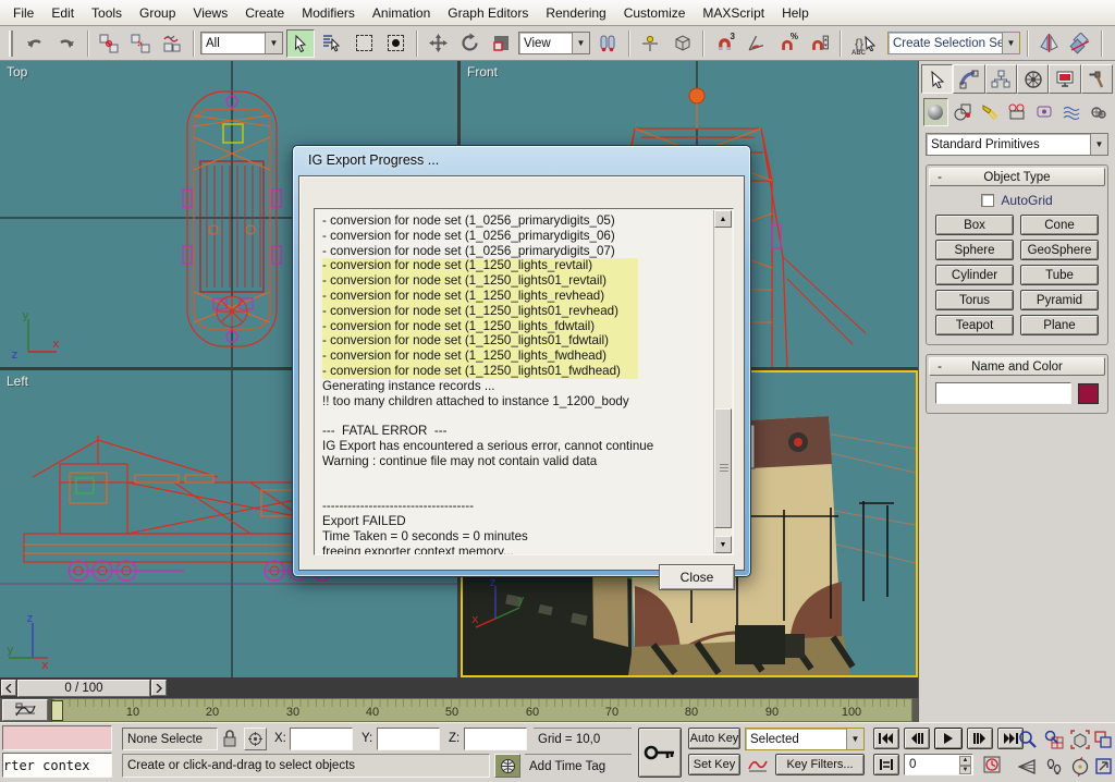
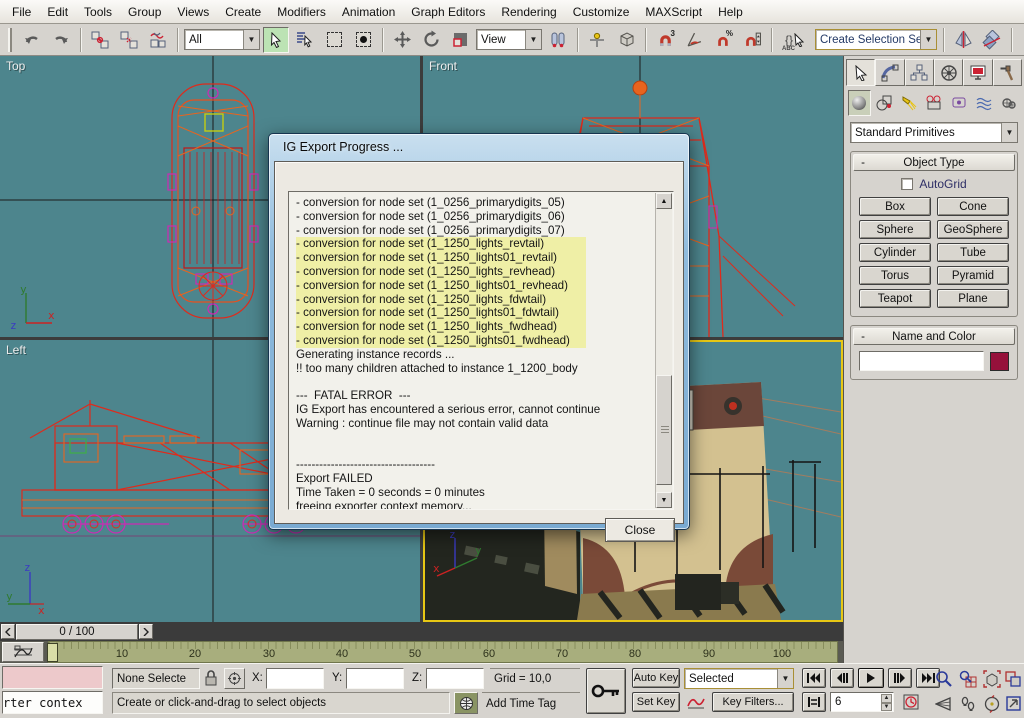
  File
  Edit
  Tools
  Group
  Views
  Create
  Modifiers
  Animation
  Graph Editors
  Rendering
  Customize
  MAXScript
  Help
  All
  ▼
  View
  ▼
  3
  %
  {}
  Create Selection S
  ▼
  Top
  y
  x
  z
  Front
  Left
  z
  y
  x
  z
  y
  x
  Standard Primitives
  ▼
  -
  Object Type
  AutoGrid
  Box
  Cone
  Sphere
  GeoSphere
  Cylinder
  Tube
  Torus
  Pyramid
  Teapot
  Plane
  -
  Name and Color
  0 / 100
  10
  20
  30
  40
  50
  60
  70
  80
  90
  100
  rter contex
  None Selecte
  X:
  Y:
  Z:
  Grid = 10,0
  Create or click-and-drag to select objects
  Add Time Tag
  Auto Key
  Set Key
  Selected
  ▼
  Key Filters...
- 0
+ 6
  IG Export Progress ...
  - conversion for node set (1_0256_primarydigits_05)
  - conversion for node set (1_0256_primarydigits_06)
  - conversion for node set (1_0256_primarydigits_07)
  - conversion for node set (1_1250_lights_revtail)
  - conversion for node set (1_1250_lights01_revtail)
  - conversion for node set (1_1250_lights_revhead)
  - conversion for node set (1_1250_lights01_revhead)
  - conversion for node set (1_1250_lights_fdwtail)
  - conversion for node set (1_1250_lights01_fdwtail)
  - conversion for node set (1_1250_lights_fwdhead)
  - conversion for node set (1_1250_lights01_fwdhead)
  Generating instance records ...
  !! too many children attached to instance 1_1200_body
  --- FATAL ERROR ---
  IG Export has encountered a serious error, cannot continue
  Warning : continue file may not contain valid data
  ------------------------------------
  Export FAILED
  Time Taken = 0 seconds = 0 minutes
  freeing exporter context memory...
  Close
